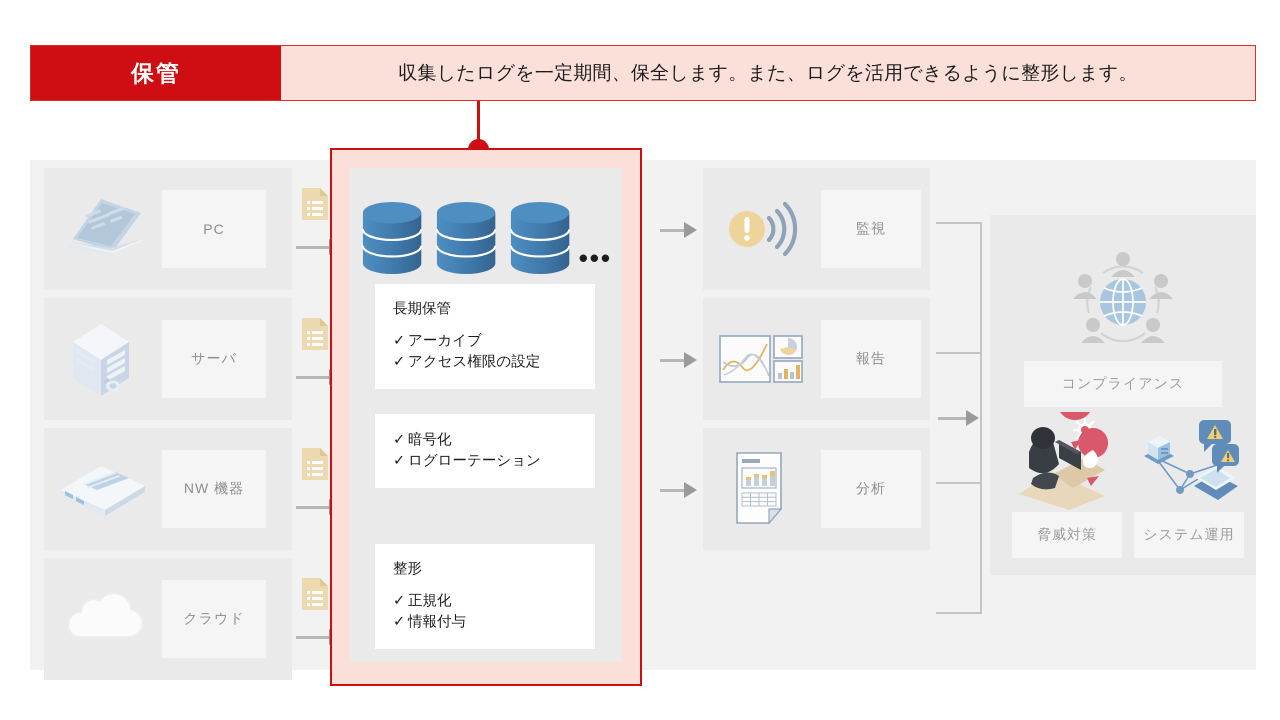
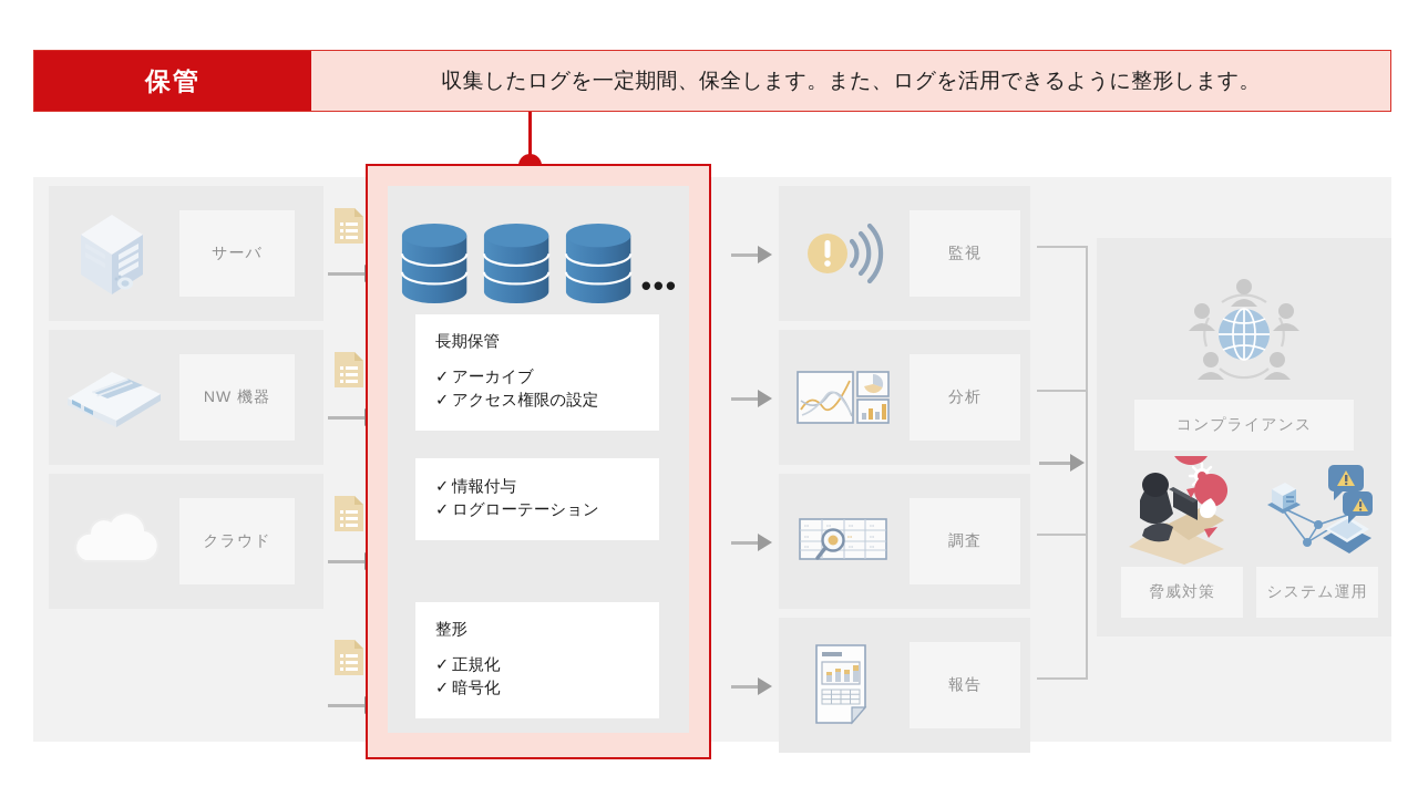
  保管
  収集したログを一定期間、保全します。また、ログを活用できるように整形します。
- PC
  サーバ
  NW 機器
  クラウド
  •••
  長期保管
  ✓ アーカイブ
  ✓ アクセス権限の設定
- ✓ 暗号化
+ ✓ 情報付与
  ✓ ログローテーション
  整形
  ✓ 正規化
- ✓ 情報付与
+ ✓ 暗号化
  監視
- 報告
+ 分析
+ 調査
- 分析
+ 報告
  コンプライアンス
  脅威対策
  システム運用
